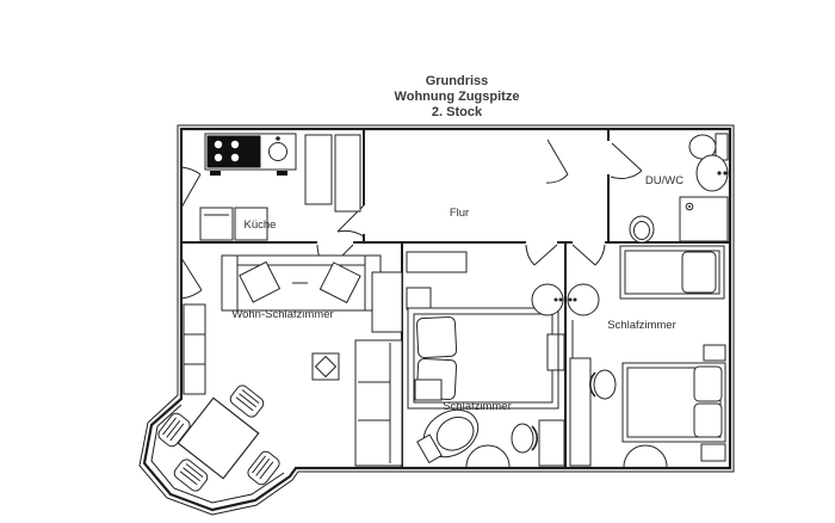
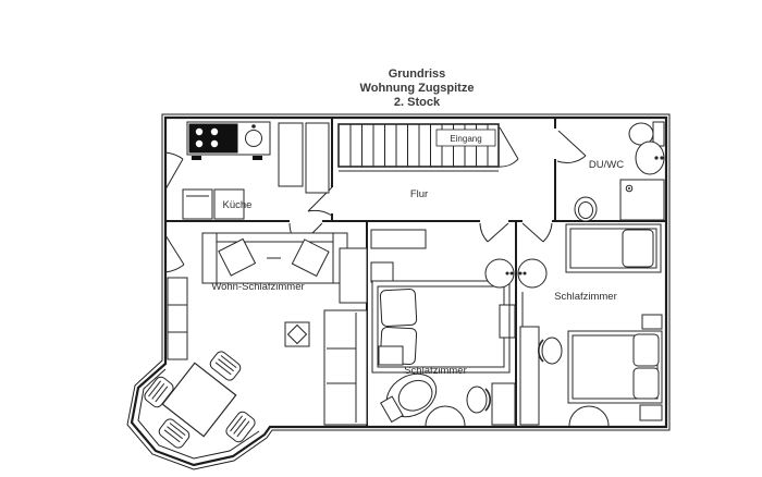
  Grundriss
  Wohnung Zugspitze
  2. Stock
+ Eingang
  Küche
  Flur
  DU/WC
  Wohn-Schlafzimmer
  Schlafzimmer
  Schlafzimmer
